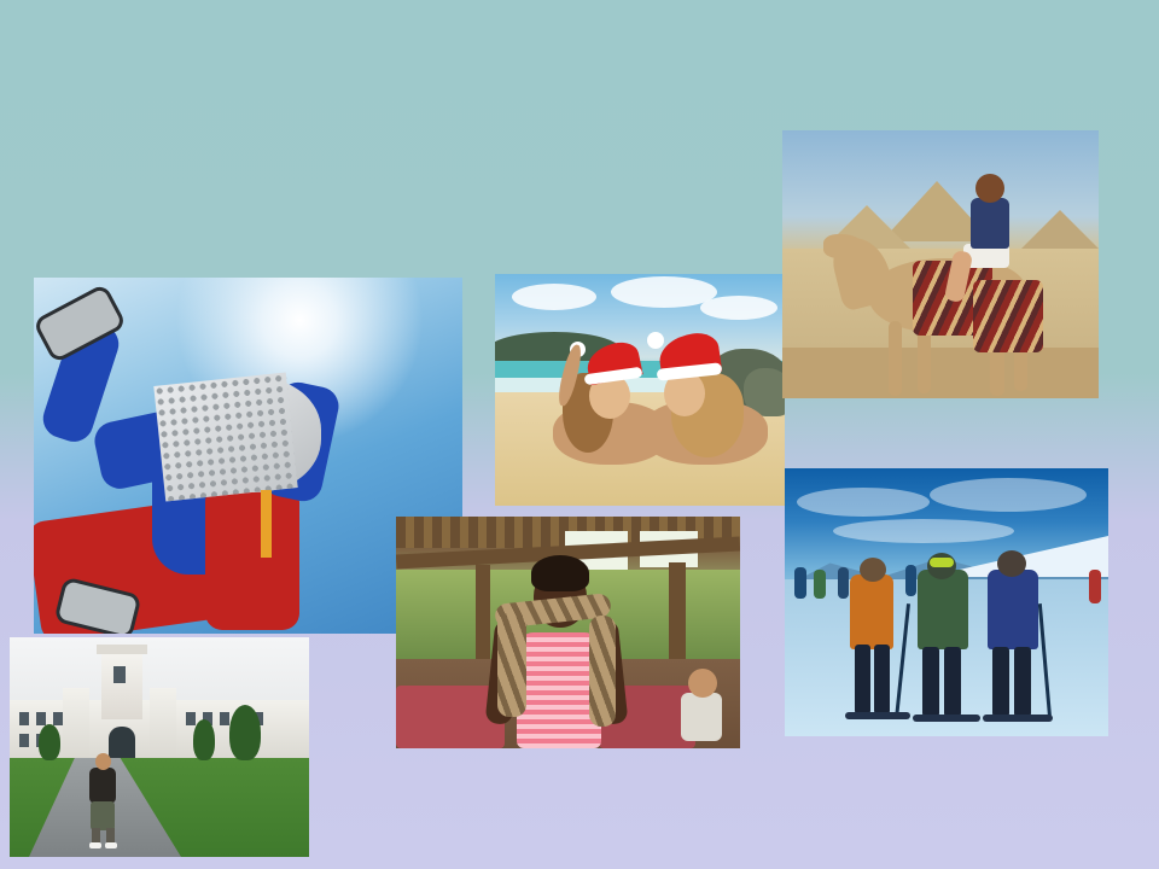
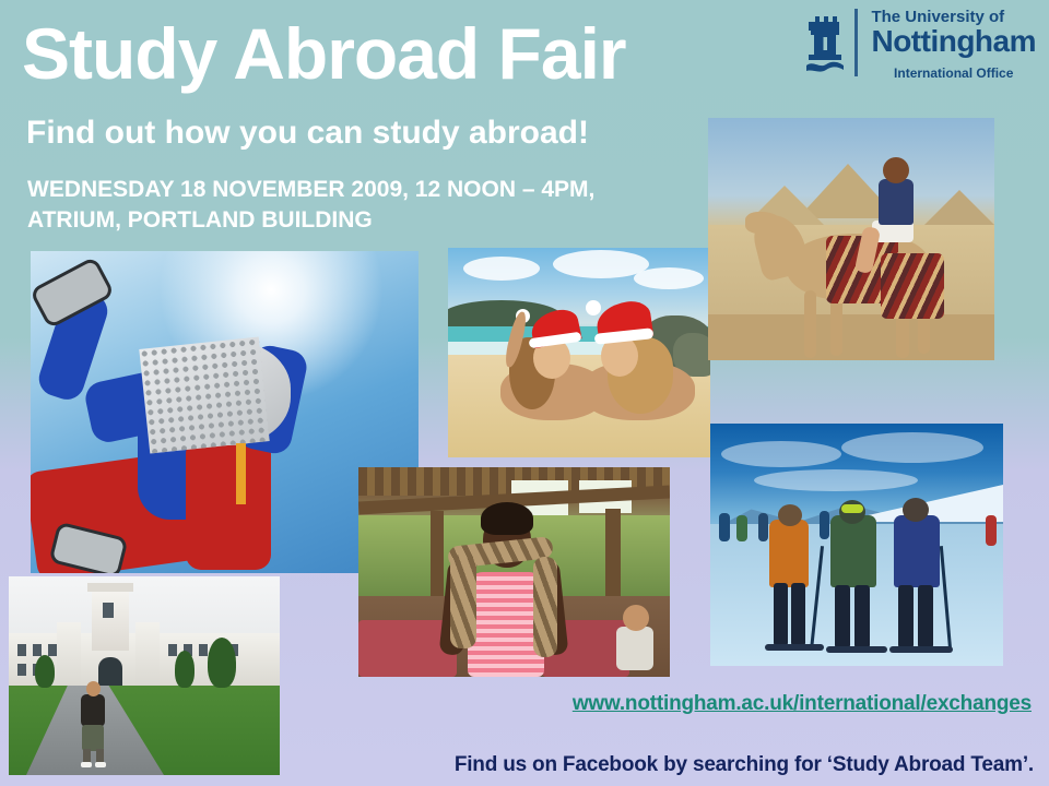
+ Study Abroad Fair
+ Find out how you can study abroad!
+ WEDNESDAY 18 NOVEMBER 2009, 12 NOON – 4PM,
+ ATRIUM, PORTLAND BUILDING
+ The University of
+ Nottingham
+ International Office
+ www.nottingham.ac.uk/international/exchanges
+ Find us on Facebook by searching for ‘Study Abroad Team’.
